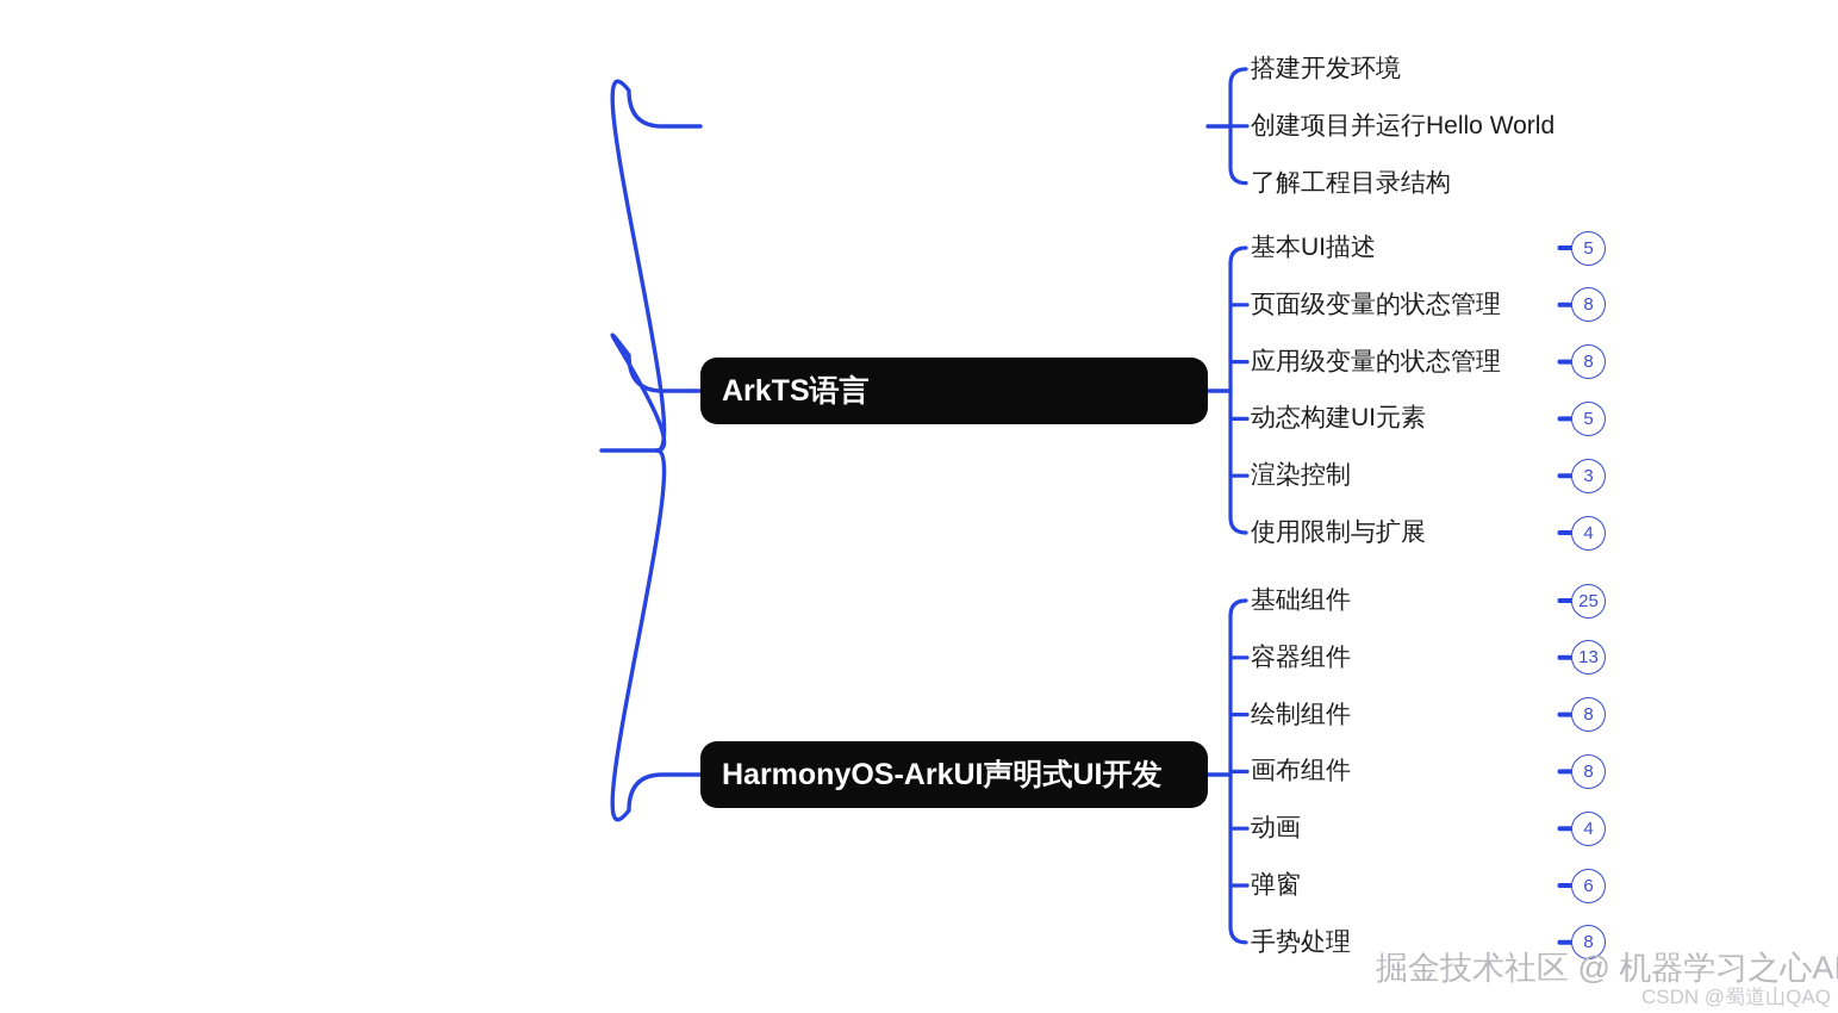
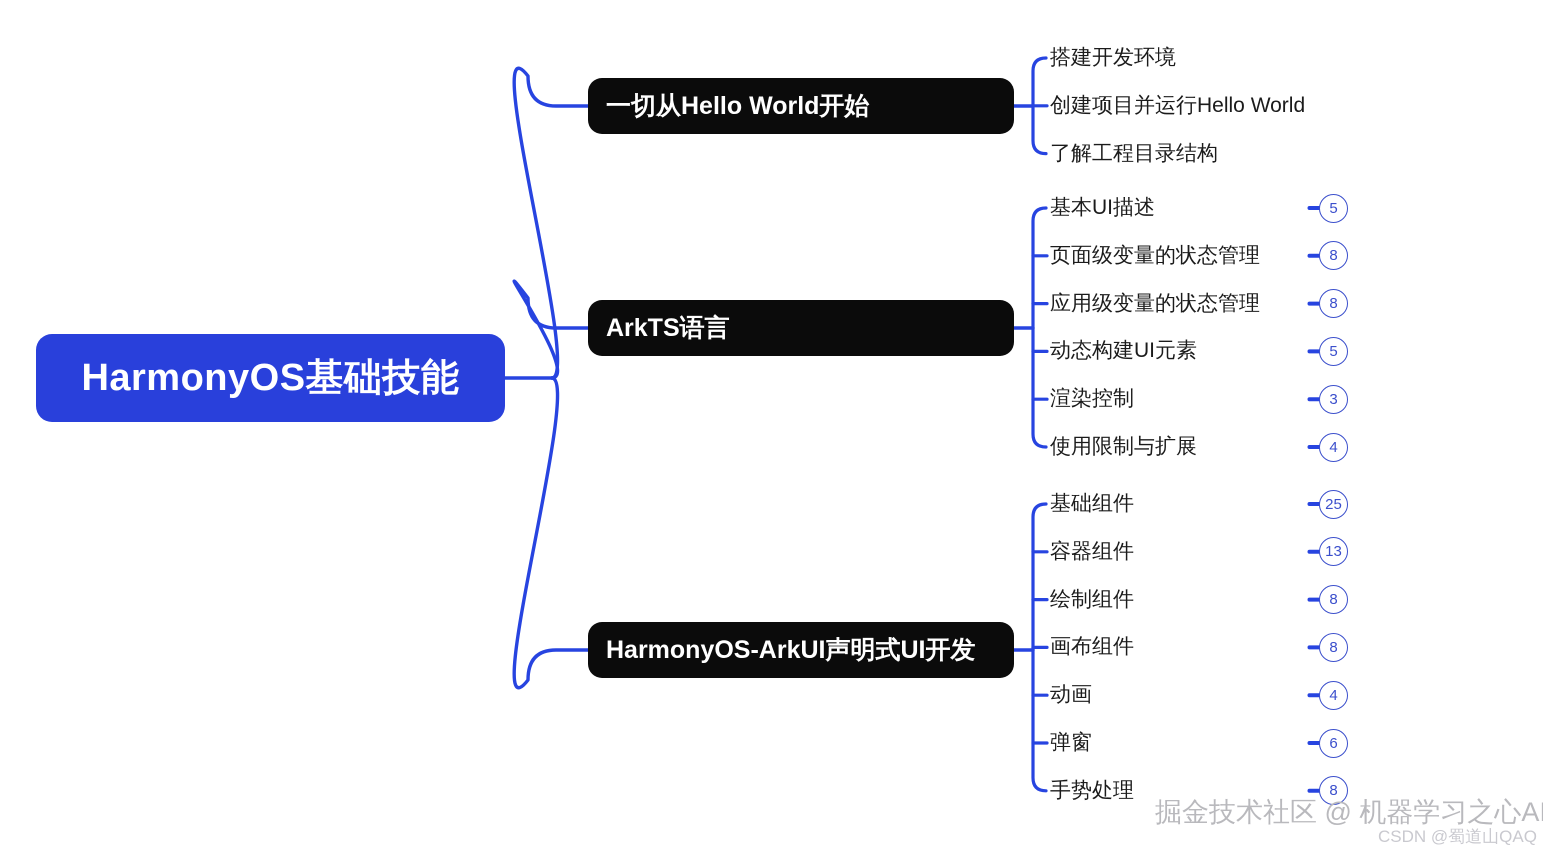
+ HarmonyOS基础技能
+ 一切从Hello World开始
  ArkTS语言
  HarmonyOS-ArkUI声明式UI开发
  搭建开发环境
  创建项目并运行Hello World
  了解工程目录结构
  基本UI描述
  5
  页面级变量的状态管理
  8
  应用级变量的状态管理
  8
  动态构建UI元素
  5
  渲染控制
  3
  使用限制与扩展
  4
  基础组件
  25
  容器组件
  13
  绘制组件
  8
  画布组件
  8
  动画
  4
  弹窗
  6
  手势处理
  8
  掘金技术社区 @ 机器学习之心A
  CSDN @蜀道山QAQ
